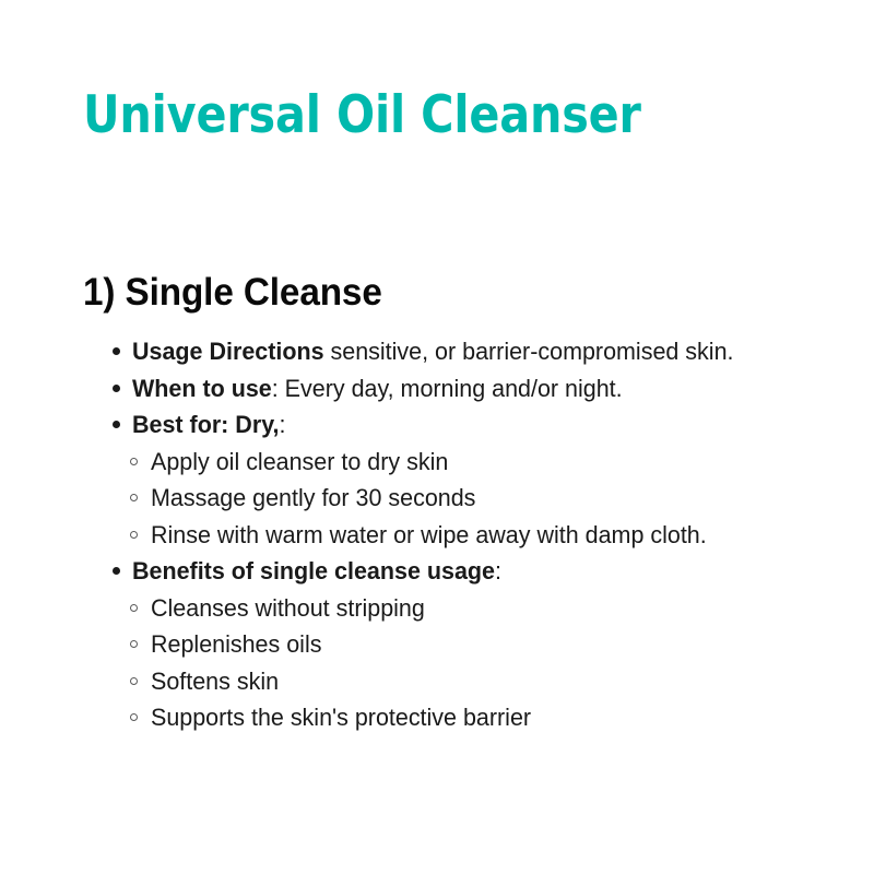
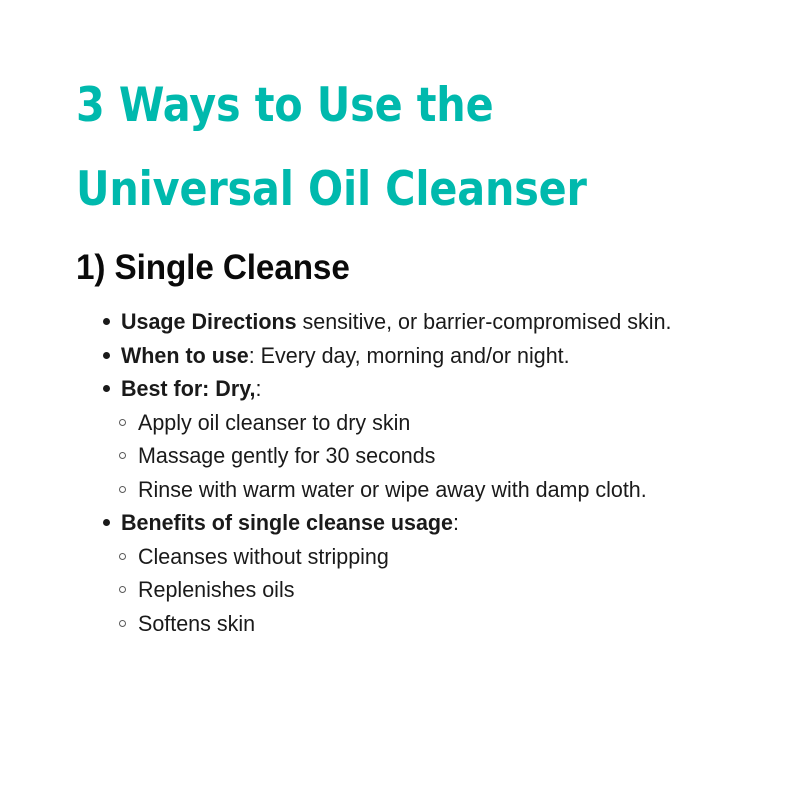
+ 3 Ways to Use the
  Universal Oil Cleanser
  1) Single Cleanse
  Usage Directions sensitive, or barrier-compromised skin.
  When to use: Every day, morning and/or night.
  Best for: Dry,:
  Apply oil cleanser to dry skin
  Massage gently for 30 seconds
  Rinse with warm water or wipe away with damp cloth.
  Benefits of single cleanse usage:
  Cleanses without stripping
  Replenishes oils
  Softens skin
- Supports the skin's protective barrier
